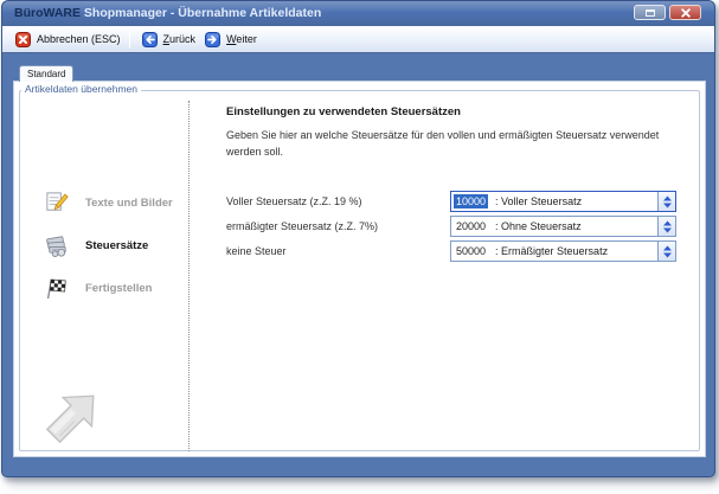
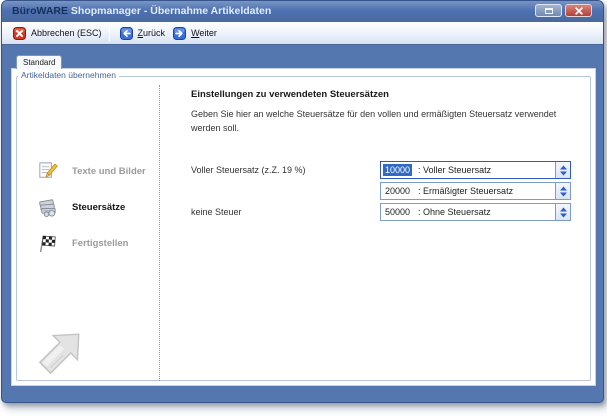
  BüroWARE Shopmanager - Übernahme Artikeldaten
  Abbrechen (ESC)
  Zurück
  Weiter
  Standard
  Artikeldaten übernehmen
  Texte und Bilder
  Steuersätze
  Fertigstellen
  Einstellungen zu verwendeten Steuersätzen
  Geben Sie hier an welche Steuersätze für den vollen und ermäßigten Steuersatz verwendet werden soll.
  Voller Steuersatz (z.Z. 19 %)
  10000
  : Voller Steuersatz
- ermäßigter Steuersatz (z.Z. 7%)
  20000
- : Ohne Steuersatz
+ : Ermäßigter Steuersatz
  keine Steuer
  50000
- : Ermäßigter Steuersatz
+ : Ohne Steuersatz
